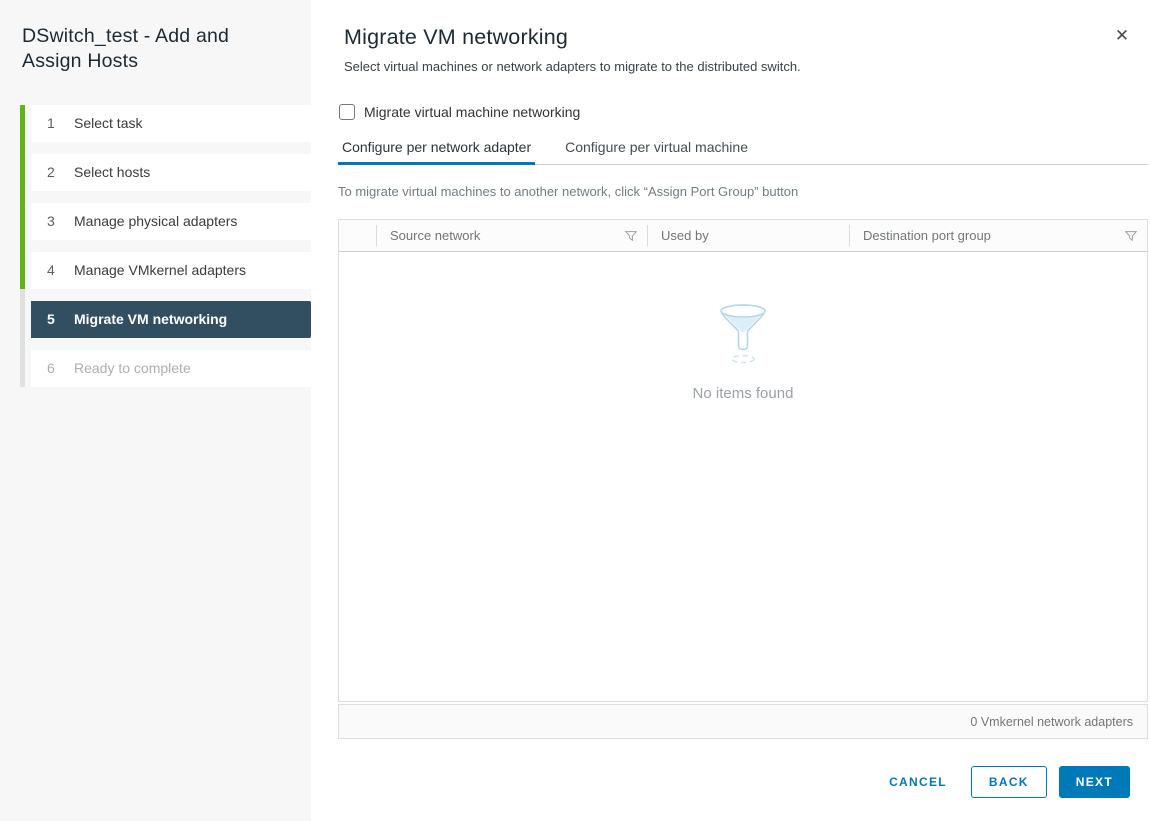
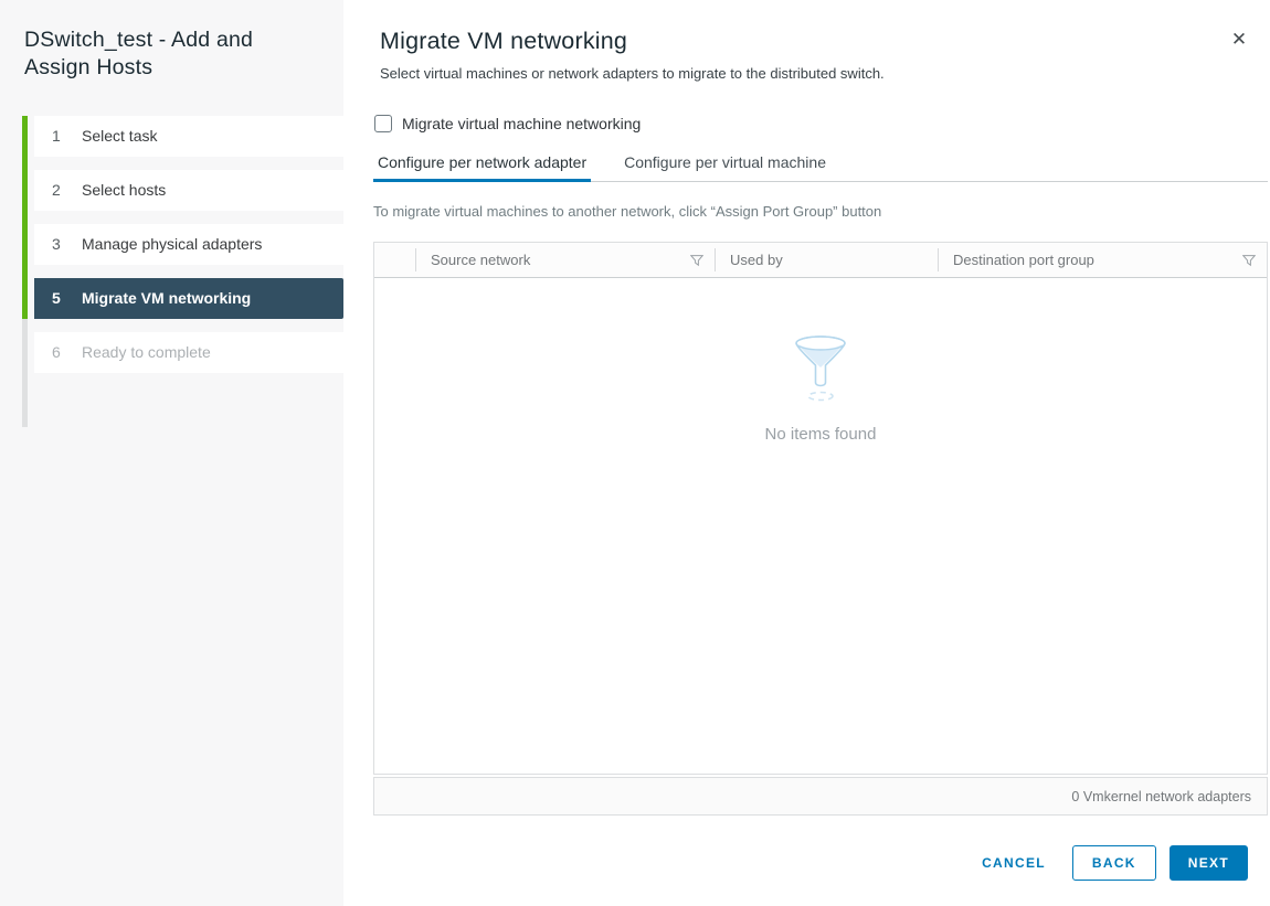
  DSwitch_test - Add and Assign Hosts
  1
  Select task
  2
  Select hosts
  3
  Manage physical adapters
- 4
- Manage VMkernel adapters
  5
  Migrate VM networking
  6
  Ready to complete
  ✕
  Migrate VM networking
  Select virtual machines or network adapters to migrate to the distributed switch.
  Migrate virtual machine networking
  Configure per network adapter
  Configure per virtual machine
  To migrate virtual machines to another network, click “Assign Port Group” button
  Source network
  Used by
  Destination port group
  No items found
  0 Vmkernel network adapters
  CANCEL
  BACK
  NEXT
